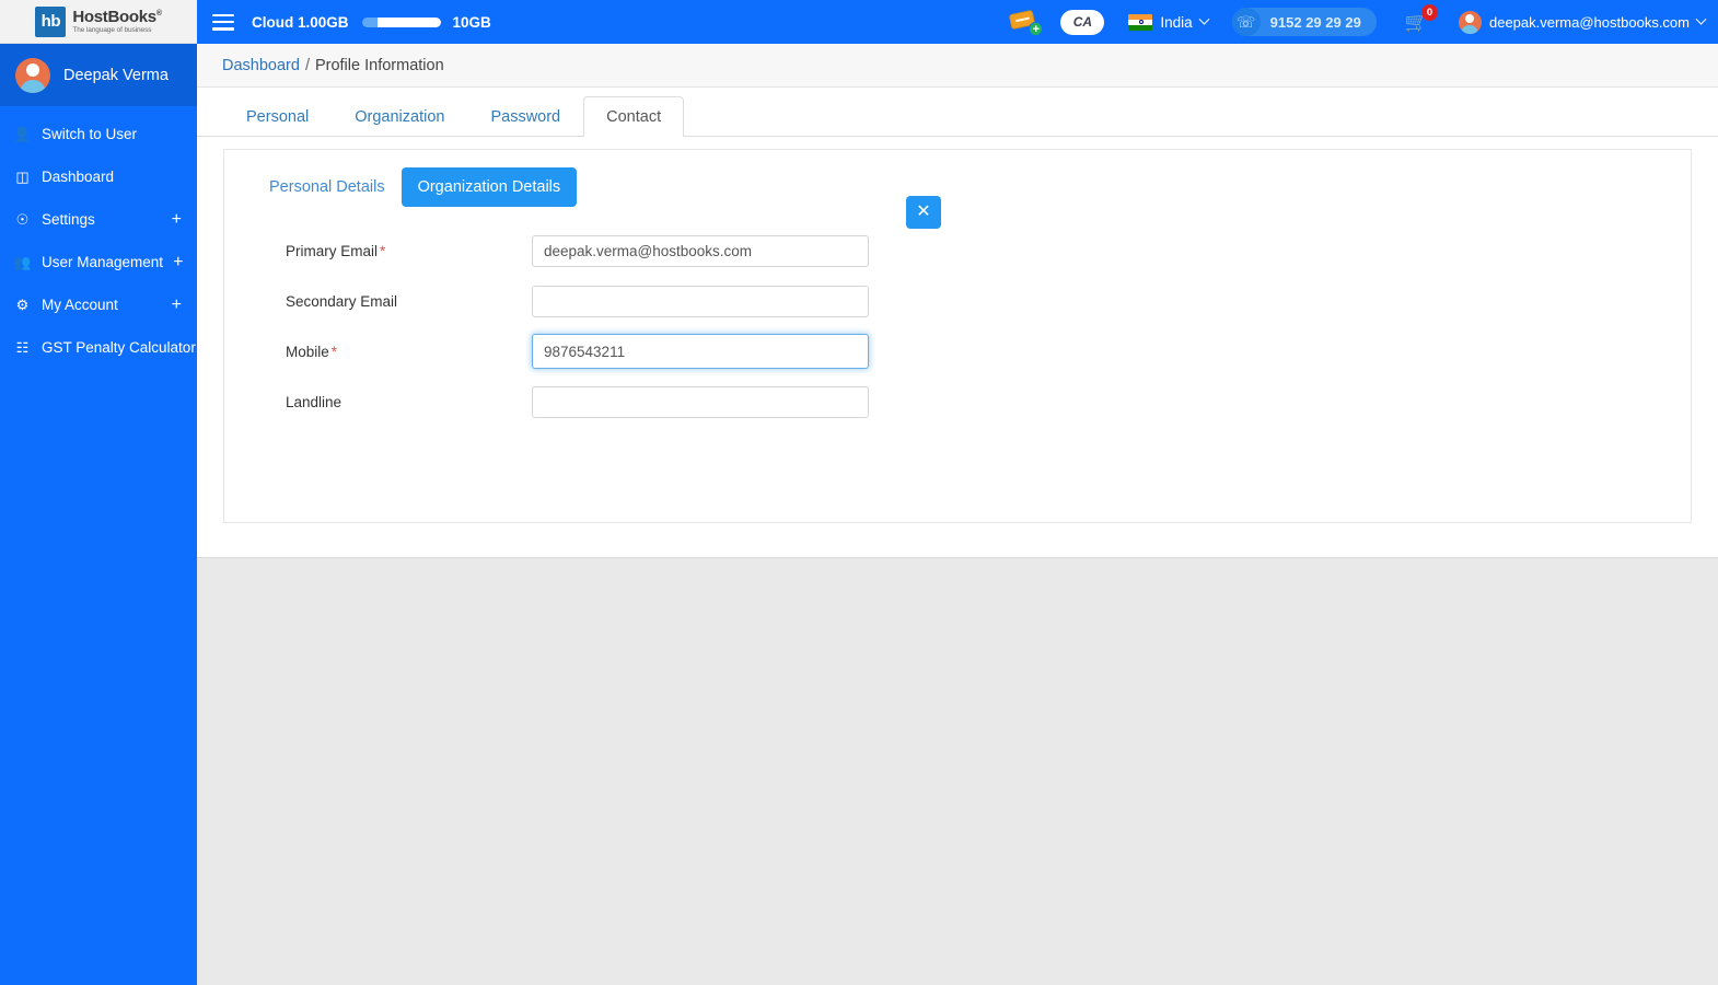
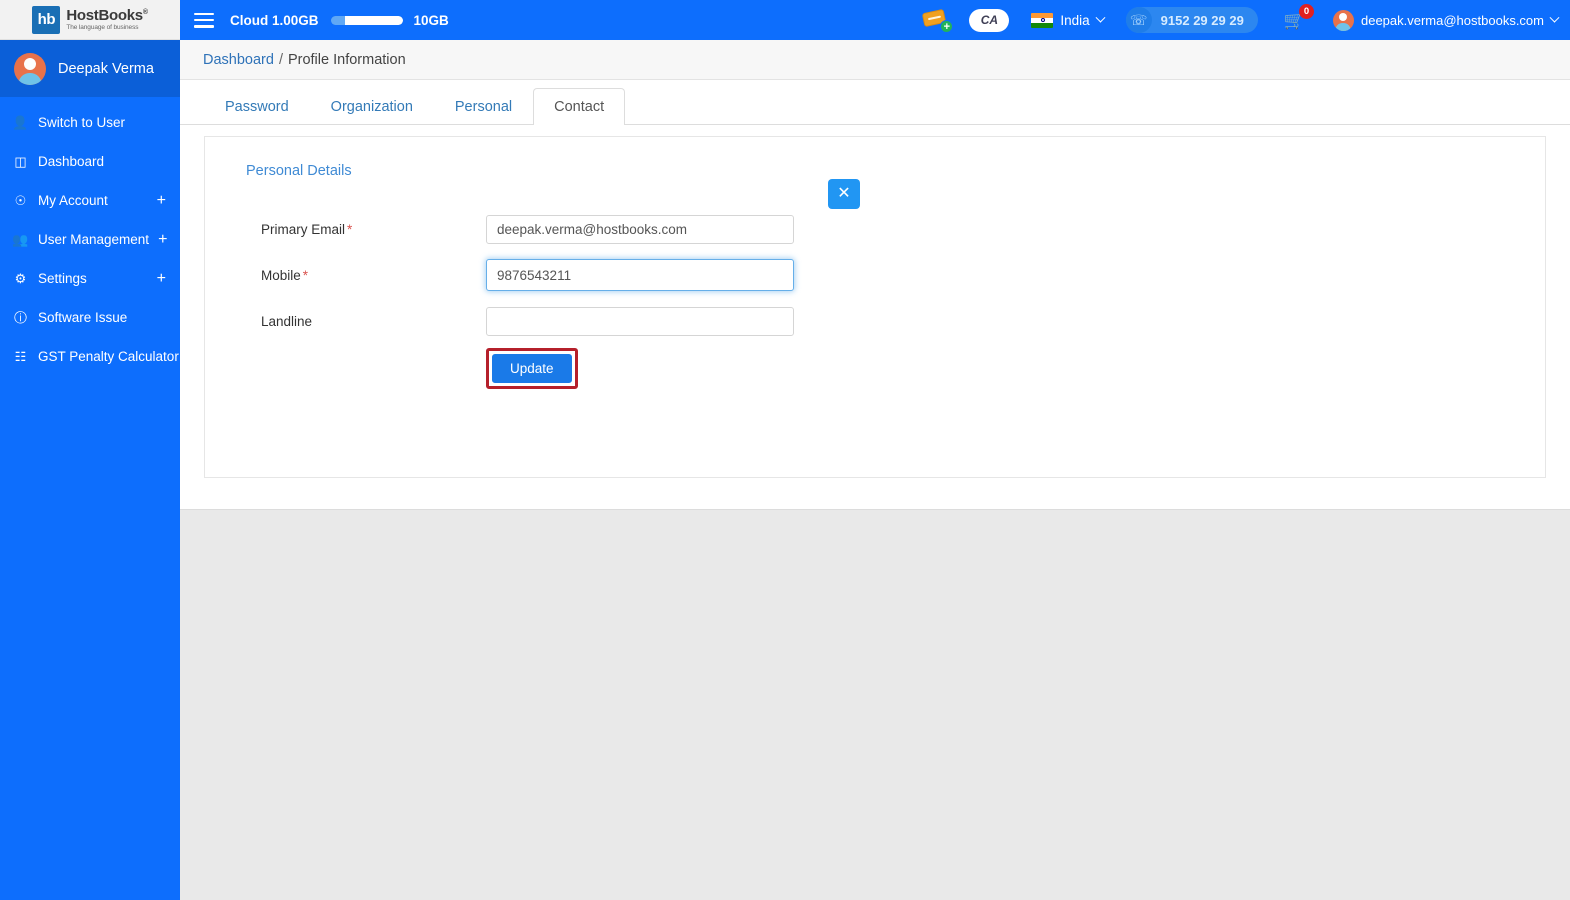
  hb
  HostBooks
  Cloud 1.00GB
  10GB
  +
  CA
  India
  ☏
  9152 29 29 29
  🛒
  0
  deepak.verma@hostbooks.com
  Deepak Verma
  👤
  Switch to User
  ◫
  Dashboard
  ☉
- Settings
+ My Account
  +
  👥
  User Management
  +
  ⚙
- My Account
+ Settings
  +
+ ⓘ
+ Software Issue
  ☷
  GST Penalty Calculator
  Dashboard
  /
  Profile Information
- Personal
+ Password
  Organization
- Password
+ Personal
  Contact
  Personal Details
- Organization Details
  ✕
  Primary Email *
  deepak.verma@hostbooks.com
- Secondary Email
  Mobile *
  9876543211
  Landline
+ Update
